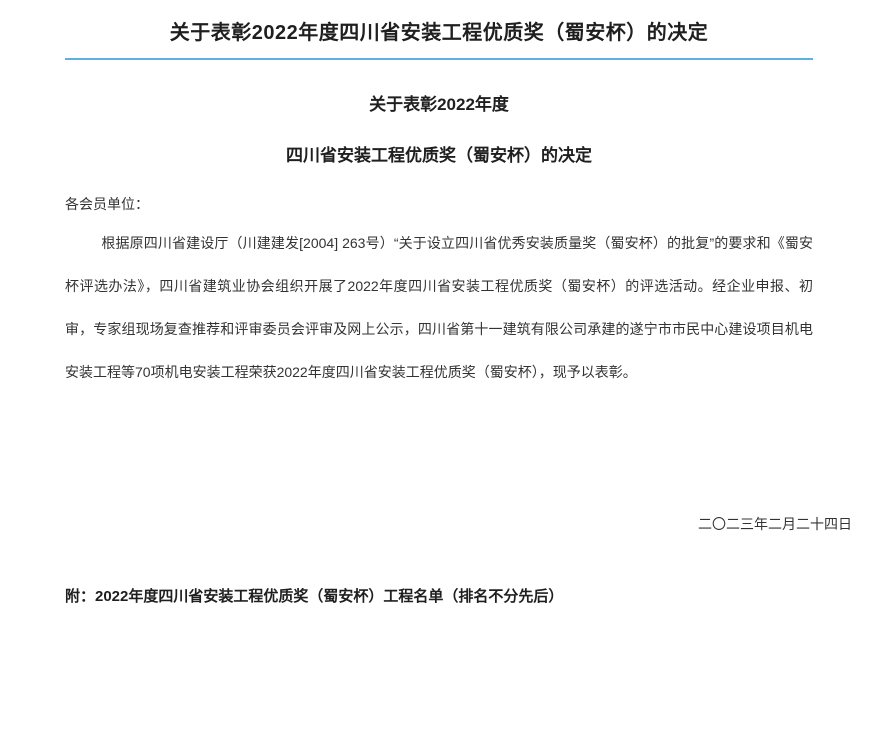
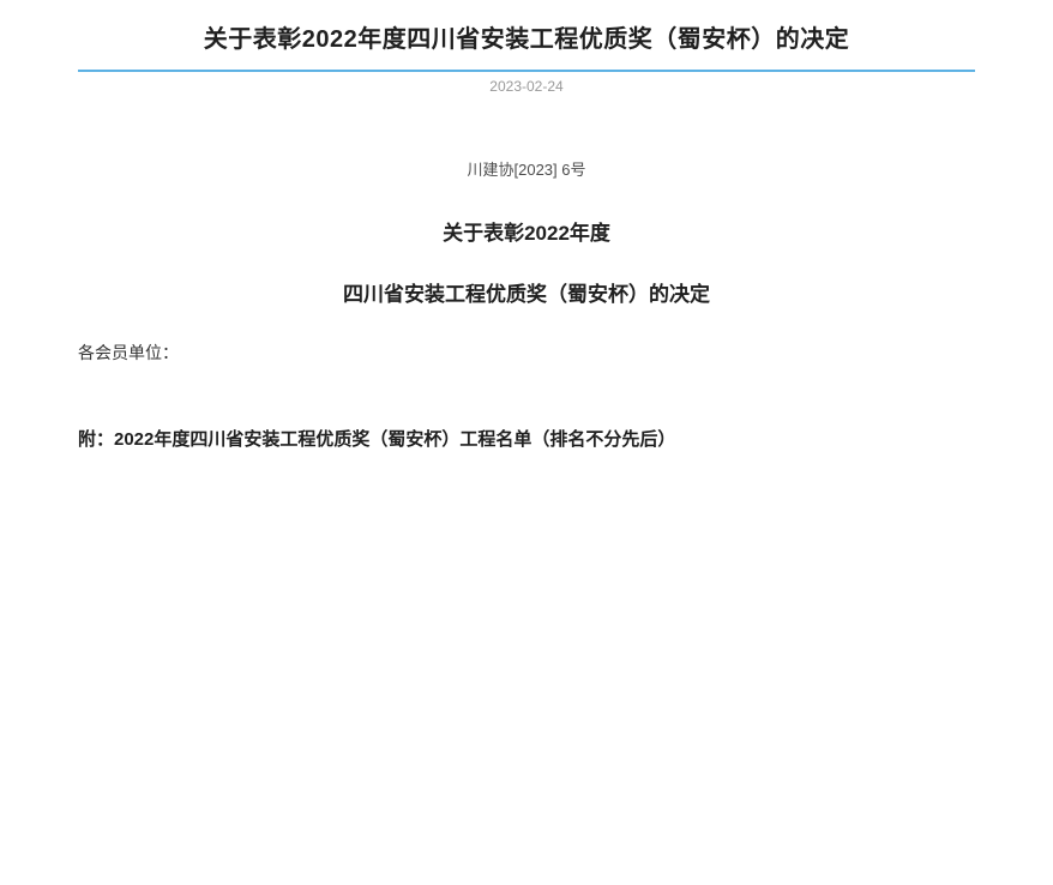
  关于表彰2022年度四川省安装工程优质奖（蜀安杯）的决定
+ 2023-02-24
+ 川建协[2023] 6号
  关于表彰2022年度
  四川省安装工程优质奖（蜀安杯）的决定
  各会员单位：
- 根据原四川省建设厅（川建建发[2004] 263号）“关于设立四川省优秀安装质量奖（蜀安杯）的批复”的要求和《蜀安杯评选办法》，四川省建筑业协会组织开展了2022年度四川省安装工程优质奖（蜀安杯）的评选活动。经企业申报、初审，专家组现场复查推荐和评审委员会评审及网上公示，四川省第十一建筑有限公司承建的遂宁市市民中心建设项目机电安装工程等70项机电安装工程荣获2022年度四川省安装工程优质奖（蜀安杯），现予以表彰。
- 二〇二三年二月二十四日
  附：2022年度四川省安装工程优质奖（蜀安杯）工程名单（排名不分先后）
